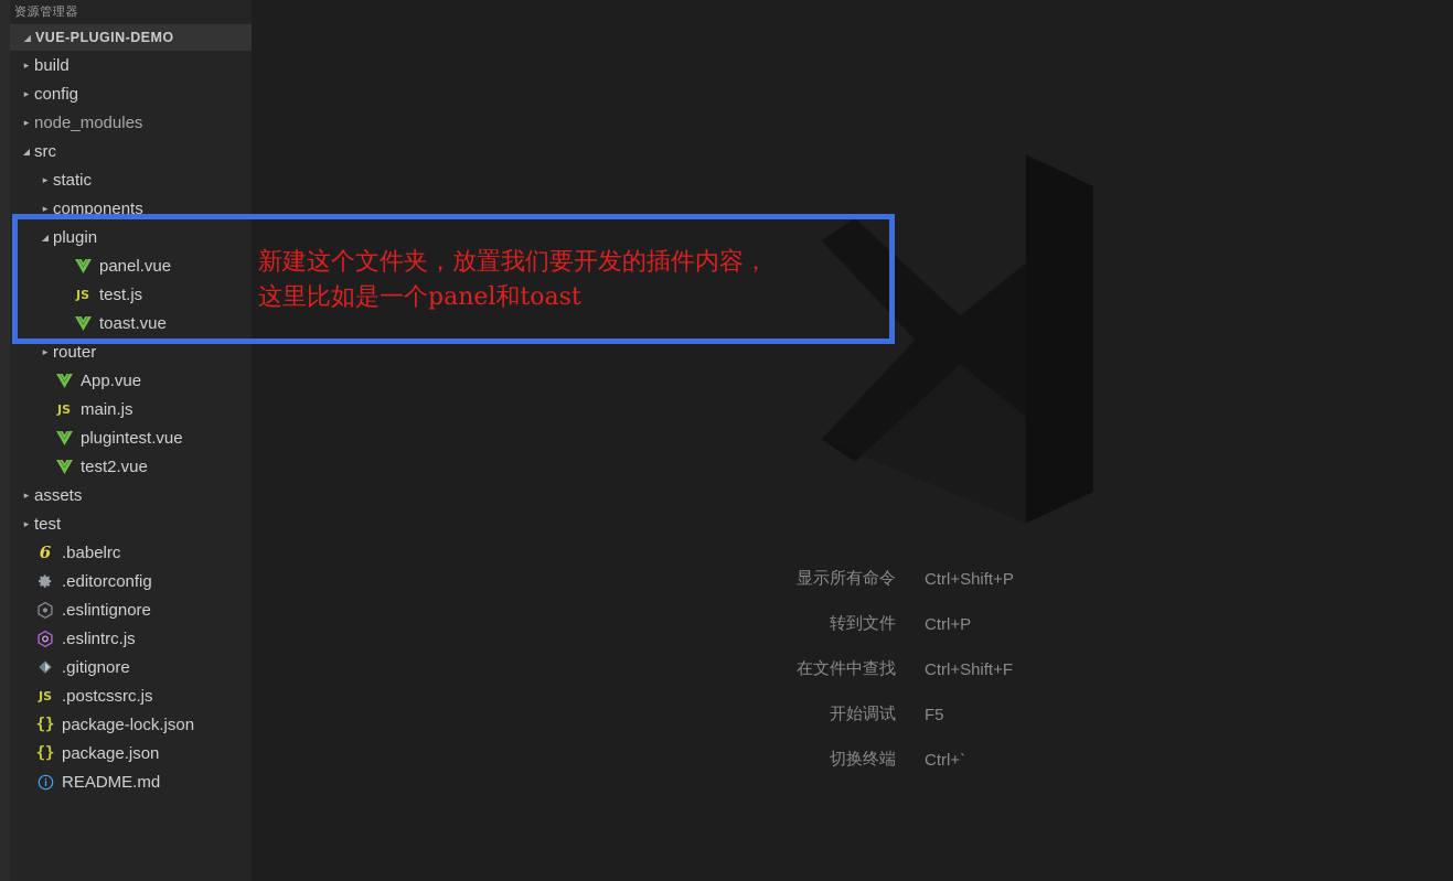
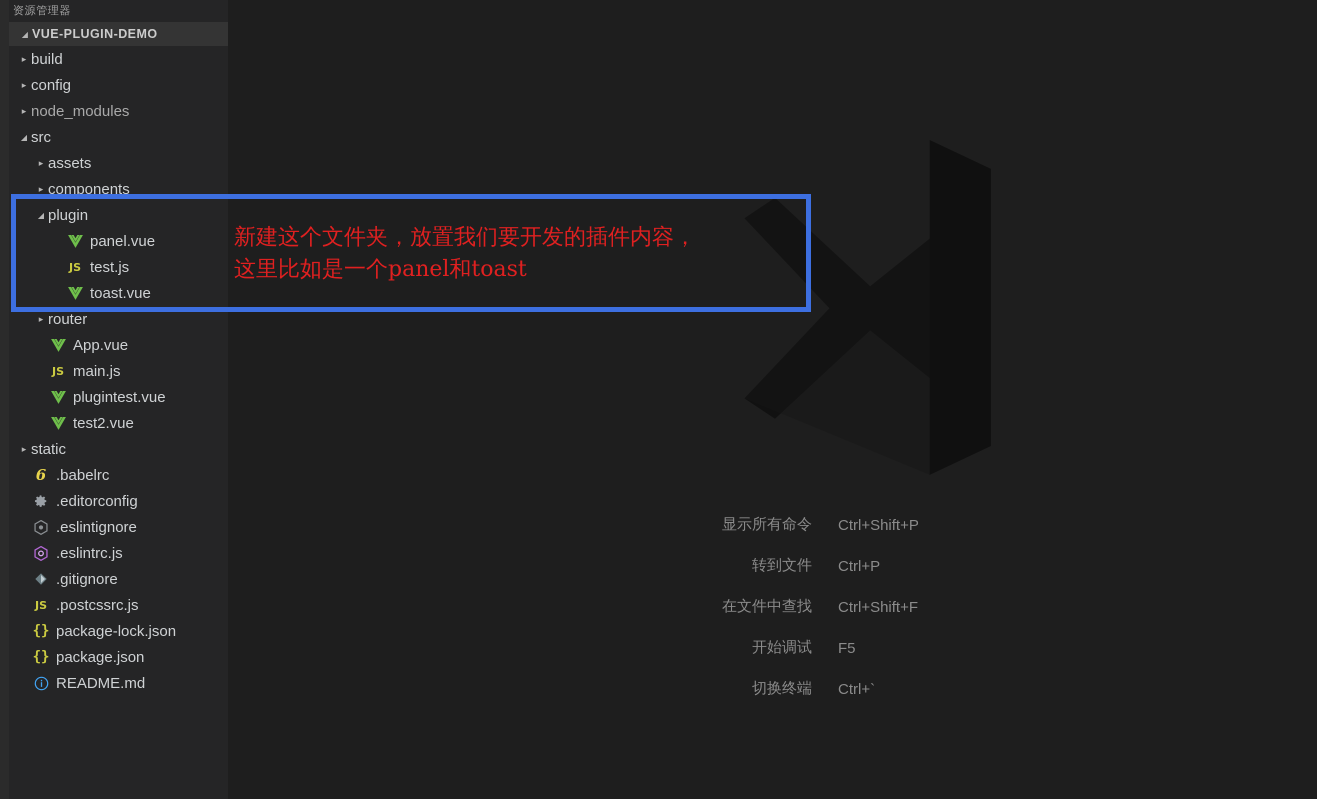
  资源管理器
  VUE-PLUGIN-DEMO
  build
  config
  node_modules
  src
- static
+ assets
  components
  plugin
  panel.vue
  JS
  test.js
  toast.vue
  router
  App.vue
  JS
  main.js
  plugintest.vue
  test2.vue
- assets
+ static
- test
  6
  .babelrc
  .editorconfig
  .eslintignore
  .eslintrc.js
  .gitignore
  JS
  .postcssrc.js
  {}
  package-lock.json
  {}
  package.json
  README.md
  显示所有命令	Ctrl+Shift+P
  转到文件	Ctrl+P
  在文件中查找	Ctrl+Shift+F
  开始调试	F5
  切换终端	Ctrl+`
  新建这个文件夹，放置我们要开发的插件内容，
  这里比如是一个panel和toast
